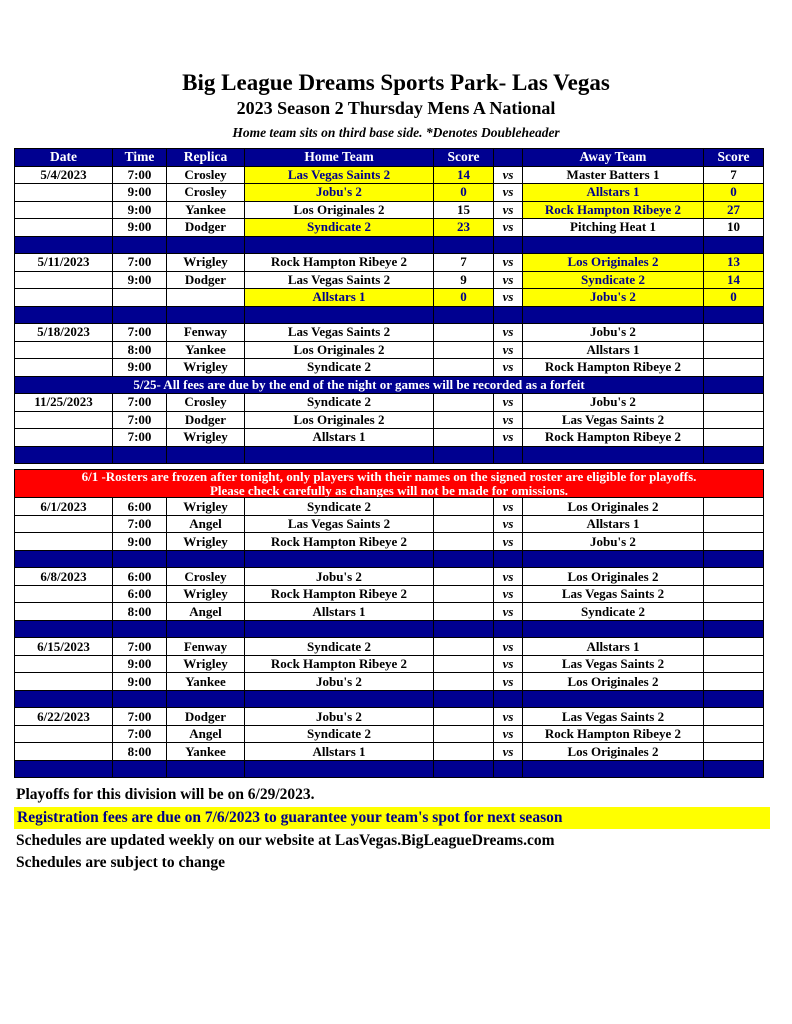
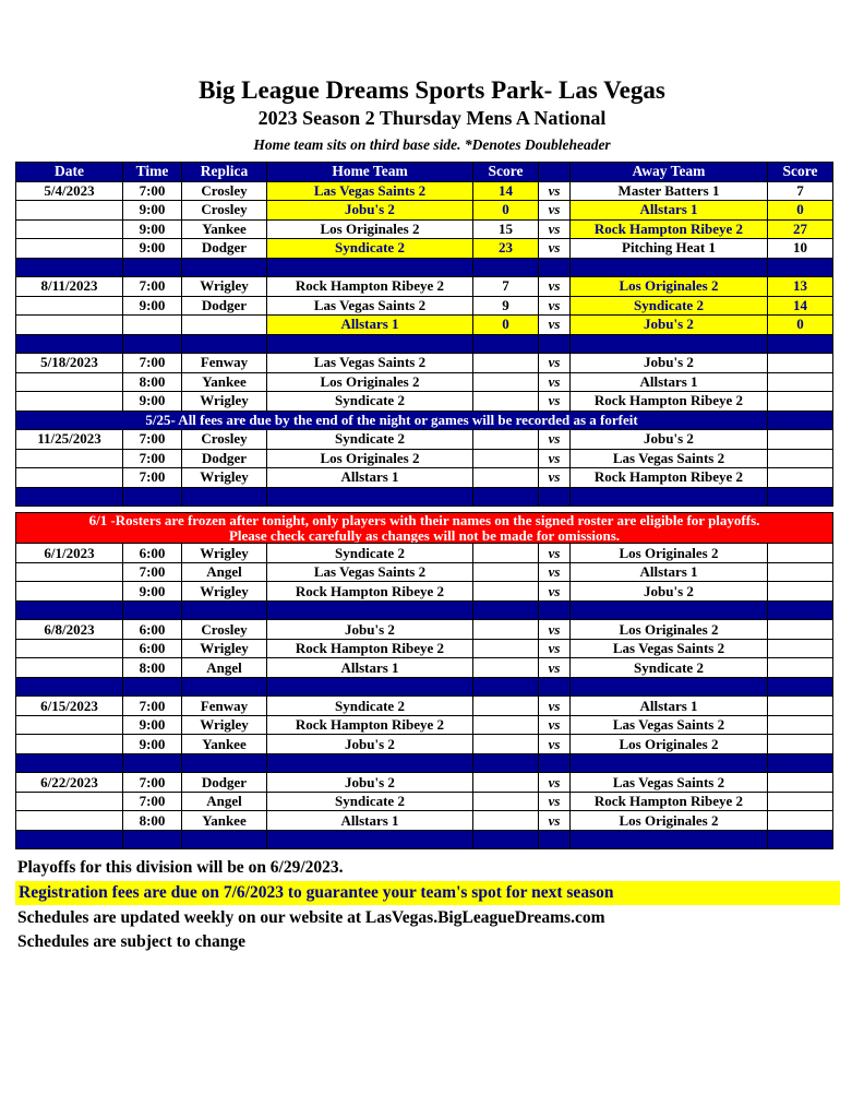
  Big League Dreams Sports Park- Las Vegas
  2023 Season 2 Thursday Mens A National
  Home team sits on third base side. *Denotes Doubleheader
  Date	Time	Replica	Home Team	Score		Away Team	Score
  5/4/2023	7:00	Crosley	Las Vegas Saints 2	14	vs	Master Batters 1	7
  	9:00	Crosley	Jobu's 2	0	vs	Allstars 1	0
  	9:00	Yankee	Los Originales 2	15	vs	Rock Hampton Ribeye 2	27
  	9:00	Dodger	Syndicate 2	23	vs	Pitching Heat 1	10
- 5/11/2023	7:00	Wrigley	Rock Hampton Ribeye 2	7	vs	Los Originales 2	13
+ 8/11/2023	7:00	Wrigley	Rock Hampton Ribeye 2	7	vs	Los Originales 2	13
  	9:00	Dodger	Las Vegas Saints 2	9	vs	Syndicate 2	14
  			Allstars 1	0	vs	Jobu's 2	0
  5/18/2023	7:00	Fenway	Las Vegas Saints 2		vs	Jobu's 2
  	8:00	Yankee	Los Originales 2		vs	Allstars 1
  	9:00	Wrigley	Syndicate 2		vs	Rock Hampton Ribeye 2
  5/25- All fees are due by the end of the night or games will be recorded as a forfeit
  11/25/2023	7:00	Crosley	Syndicate 2		vs	Jobu's 2
  	7:00	Dodger	Los Originales 2		vs	Las Vegas Saints 2
  	7:00	Wrigley	Allstars 1		vs	Rock Hampton Ribeye 2
  6/1 -Rosters are frozen after tonight, only players with their names on the signed roster are eligible for playoffs.Please check carefully as changes will not be made for omissions.
  6/1/2023	6:00	Wrigley	Syndicate 2		vs	Los Originales 2
  	7:00	Angel	Las Vegas Saints 2		vs	Allstars 1
  	9:00	Wrigley	Rock Hampton Ribeye 2		vs	Jobu's 2
  6/8/2023	6:00	Crosley	Jobu's 2		vs	Los Originales 2
  	6:00	Wrigley	Rock Hampton Ribeye 2		vs	Las Vegas Saints 2
  	8:00	Angel	Allstars 1		vs	Syndicate 2
  6/15/2023	7:00	Fenway	Syndicate 2		vs	Allstars 1
  	9:00	Wrigley	Rock Hampton Ribeye 2		vs	Las Vegas Saints 2
  	9:00	Yankee	Jobu's 2		vs	Los Originales 2
  6/22/2023	7:00	Dodger	Jobu's 2		vs	Las Vegas Saints 2
  	7:00	Angel	Syndicate 2		vs	Rock Hampton Ribeye 2
  	8:00	Yankee	Allstars 1		vs	Los Originales 2
  Playoffs for this division will be on 6/29/2023.
  Registration fees are due on 7/6/2023 to guarantee your team's spot for next season
  Schedules are updated weekly on our website at LasVegas.BigLeagueDreams.com
  Schedules are subject to change
